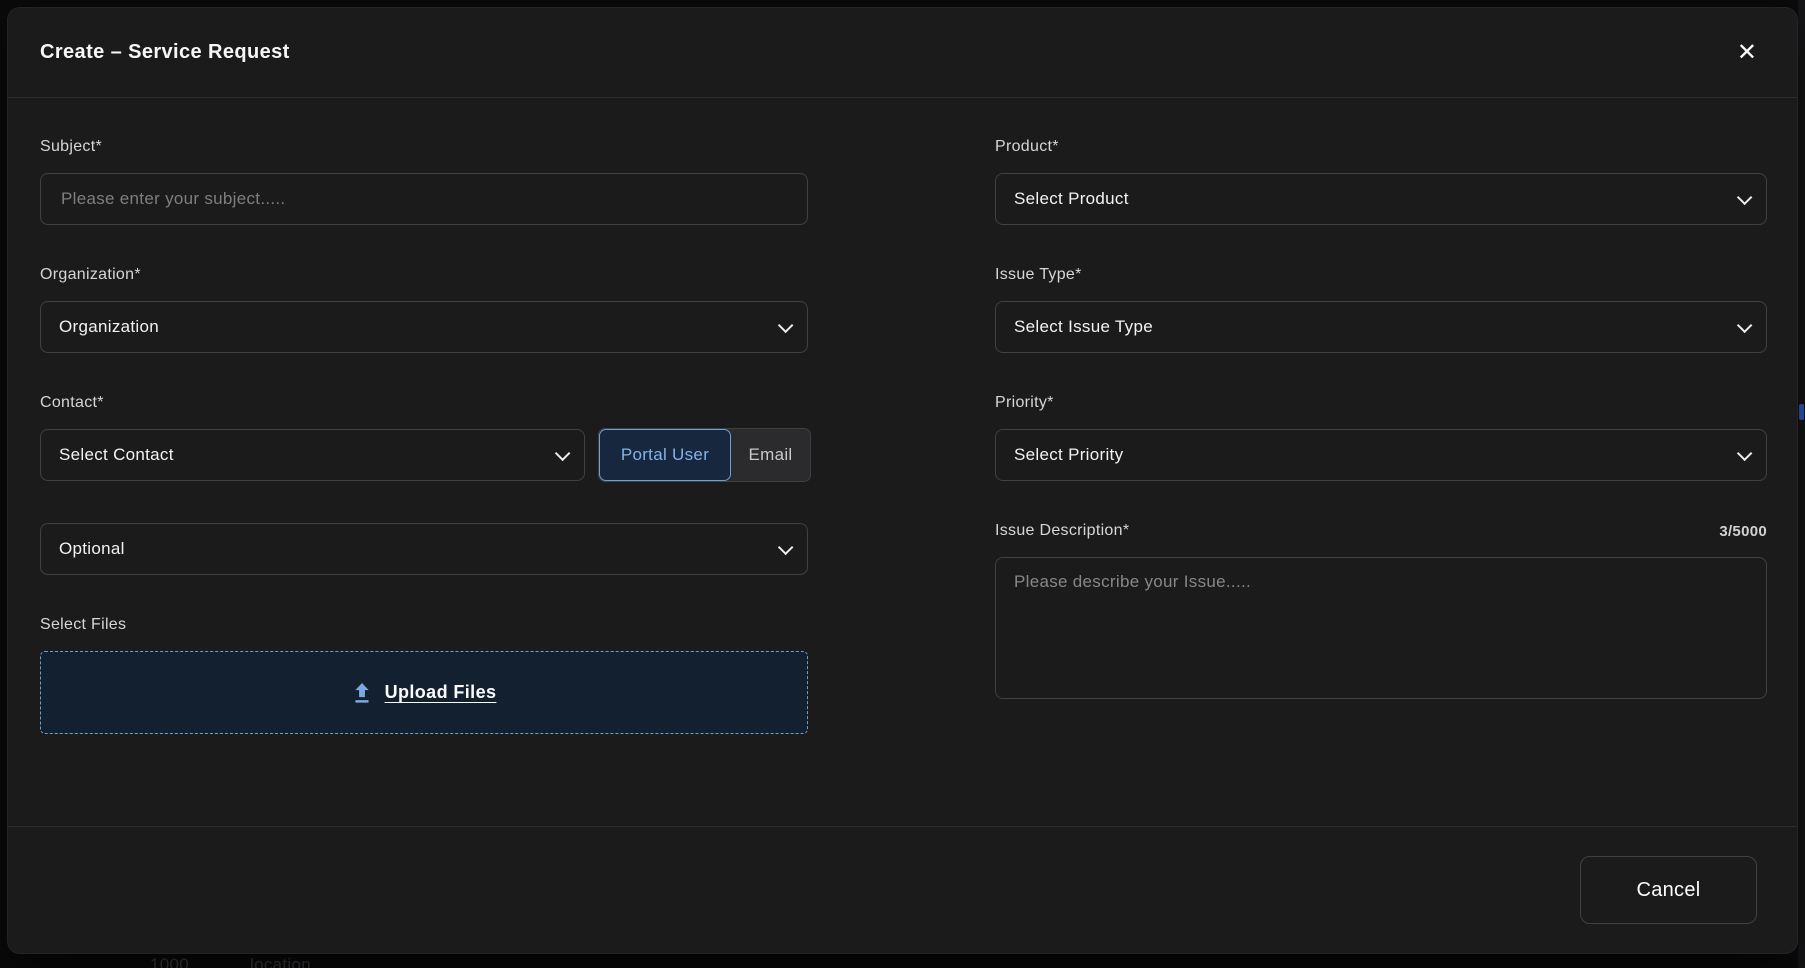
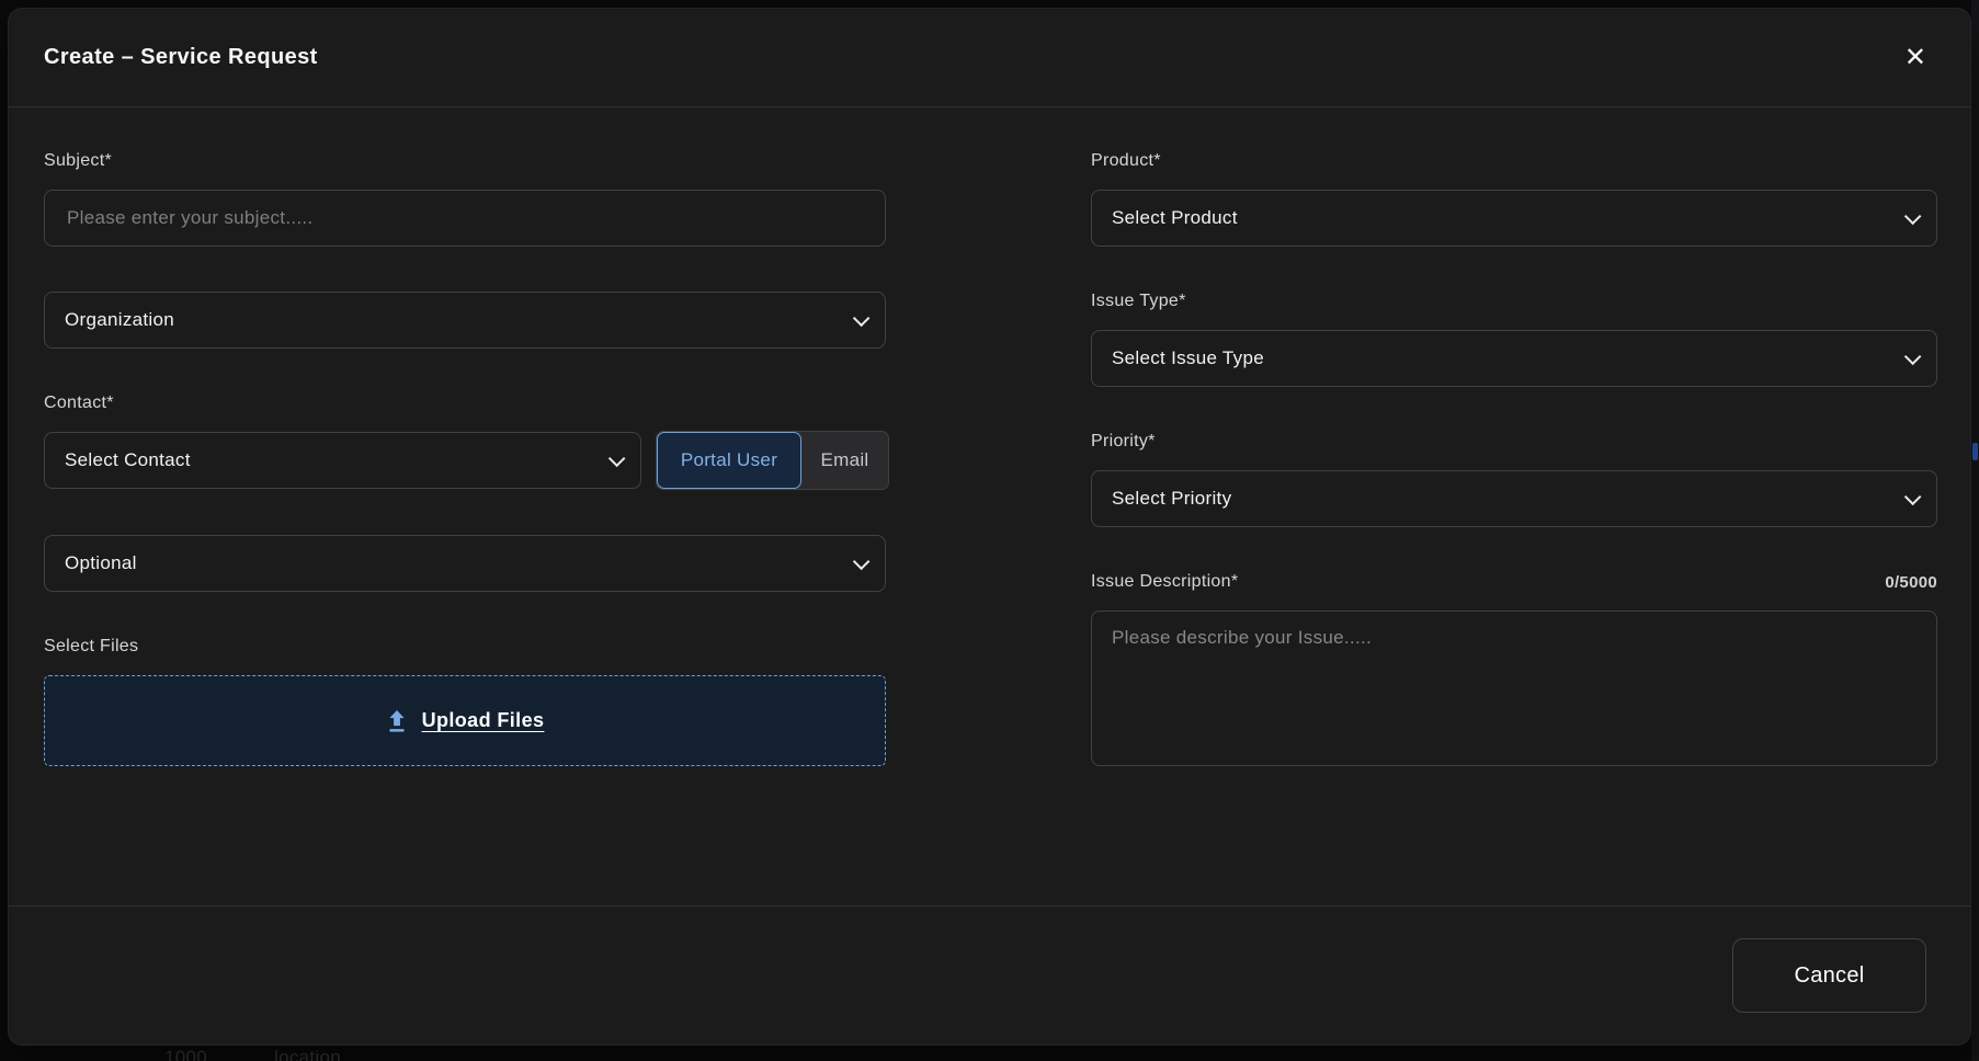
  1000
  location
  Create – Service Request
  ✕
  Subject*
  Please enter your subject.....
- Organization*
  Organization
  Contact*
  Select Contact
  Portal User
  Email
  Optional
  Select Files
  Upload Files
  Product*
  Select Product
  Issue Type*
  Select Issue Type
  Priority*
  Select Priority
  Issue Description*
- 3/5000
+ 0/5000
  Please describe your Issue.....
  Cancel
